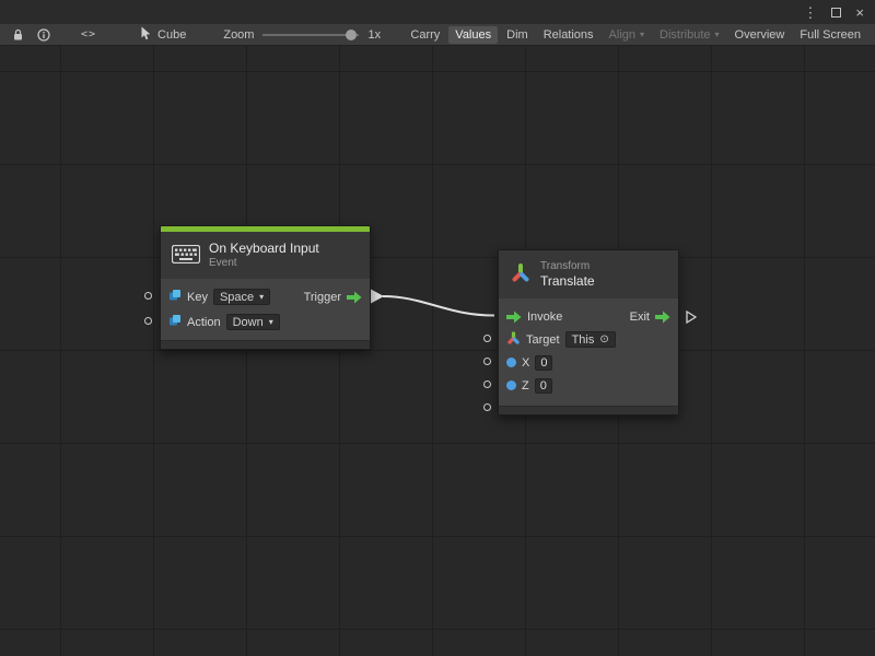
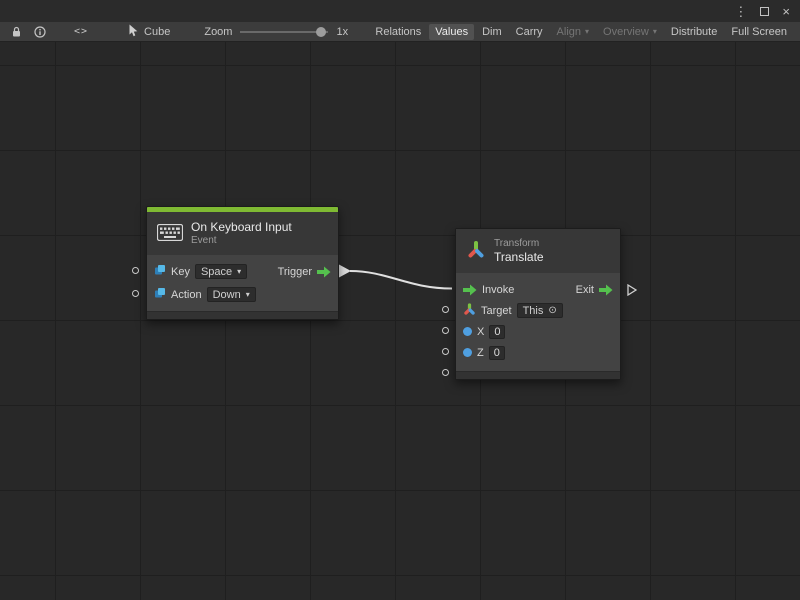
  ⋮
  ×
  <>
  Cube
  Zoom
  1x
- Carry
+ Relations
  Values
  Dim
- Relations
+ Carry
  Align
  ▾
- Distribute
+ Overview
  ▾
- Overview
+ Distribute
  Full Screen
  On Keyboard Input
  Event
  Key
  Space
  ▾
  Trigger
  Action
  Down
  ▾
  Transform
  Translate
  Invoke
  Exit
  Target
  This
  ⊙
  X
  0
  Z
  0
